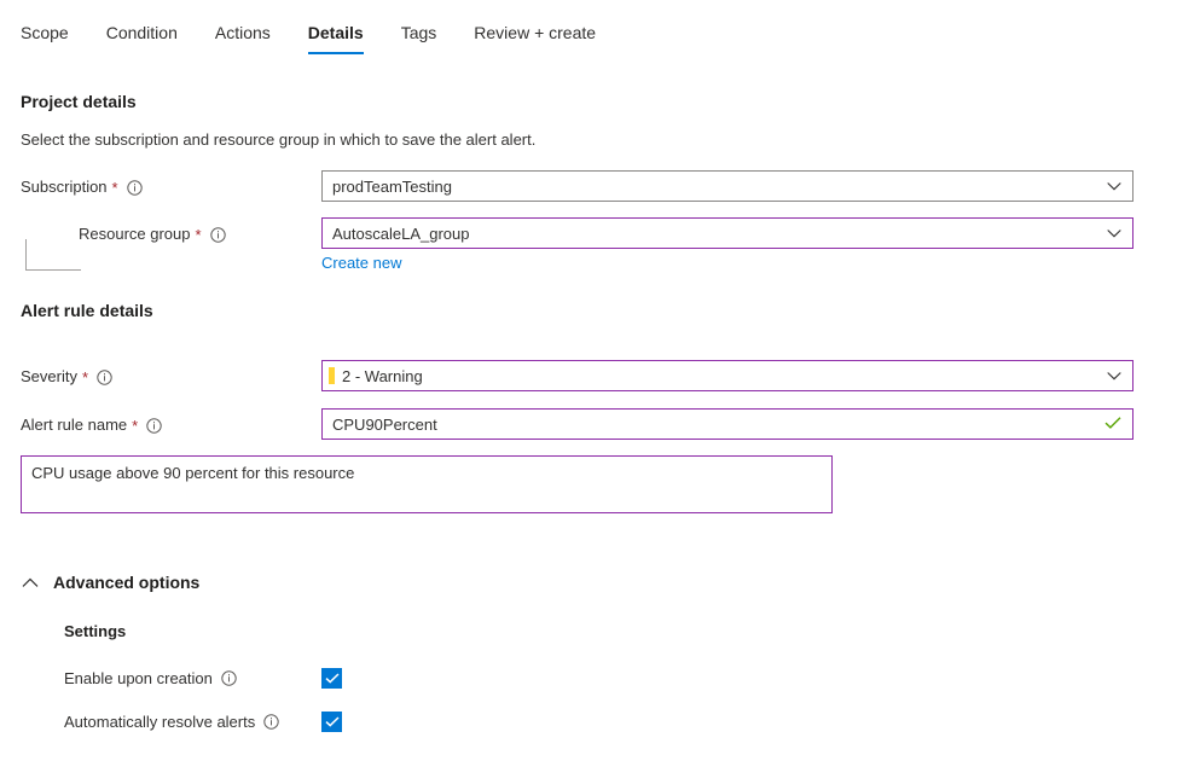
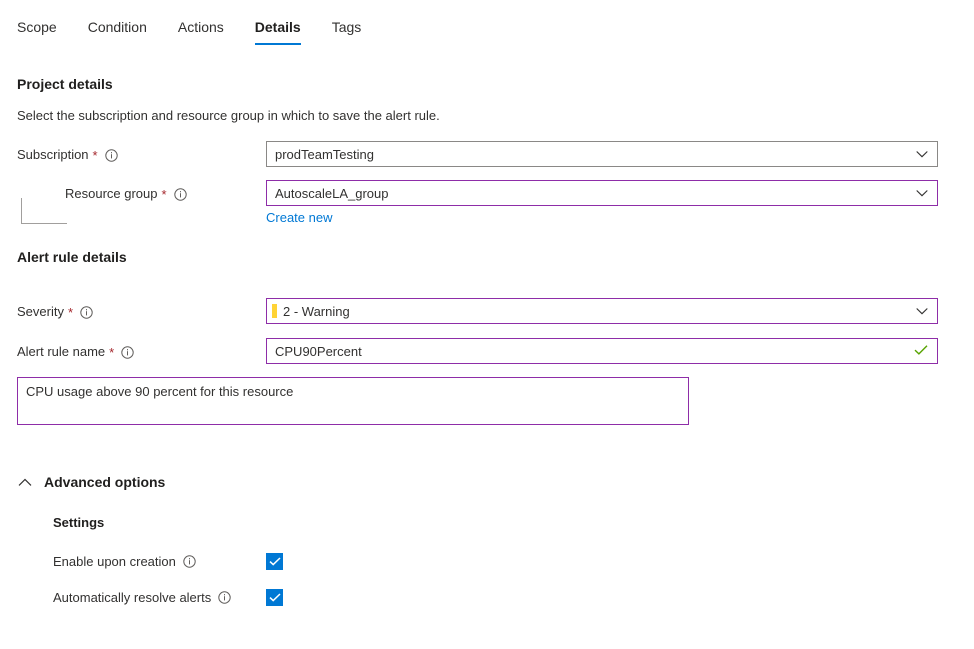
  Scope
  Condition
  Actions
  Details
  Tags
- Review + create
  Project details
- Select the subscription and resource group in which to save the alert alert.
+ Select the subscription and resource group in which to save the alert rule.
  Subscription
  *
  prodTeamTesting
  Resource group
  *
  AutoscaleLA_group
  Create new
  Alert rule details
  Severity
  *
  2 - Warning
  Alert rule name
  *
  CPU90Percent
  CPU usage above 90 percent for this resource
  Advanced options
  Settings
  Enable upon creation
  Automatically resolve alerts
